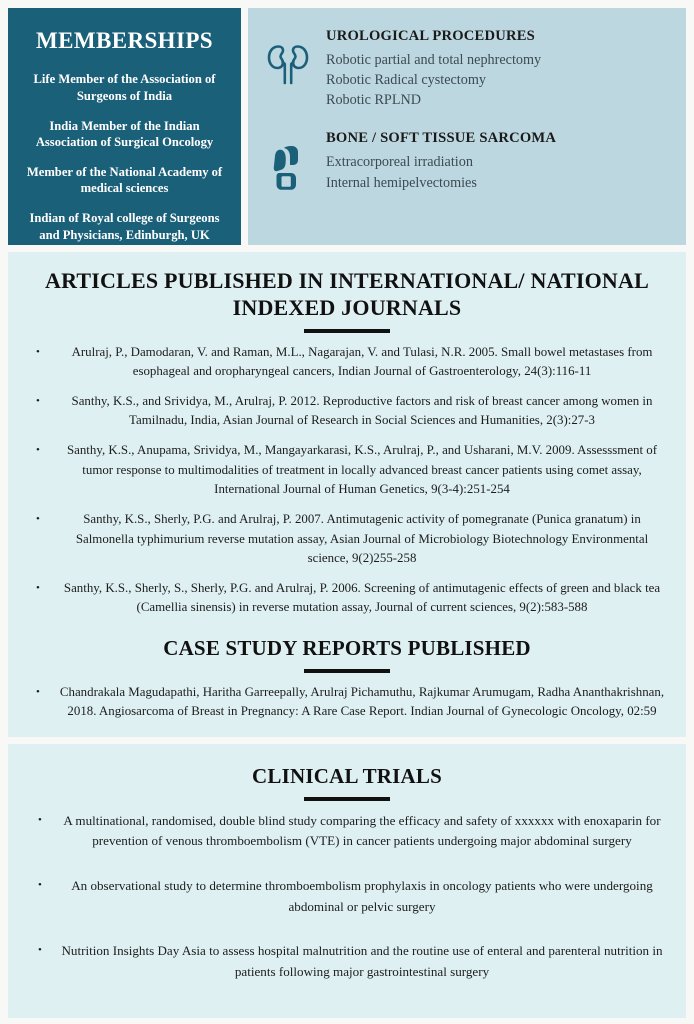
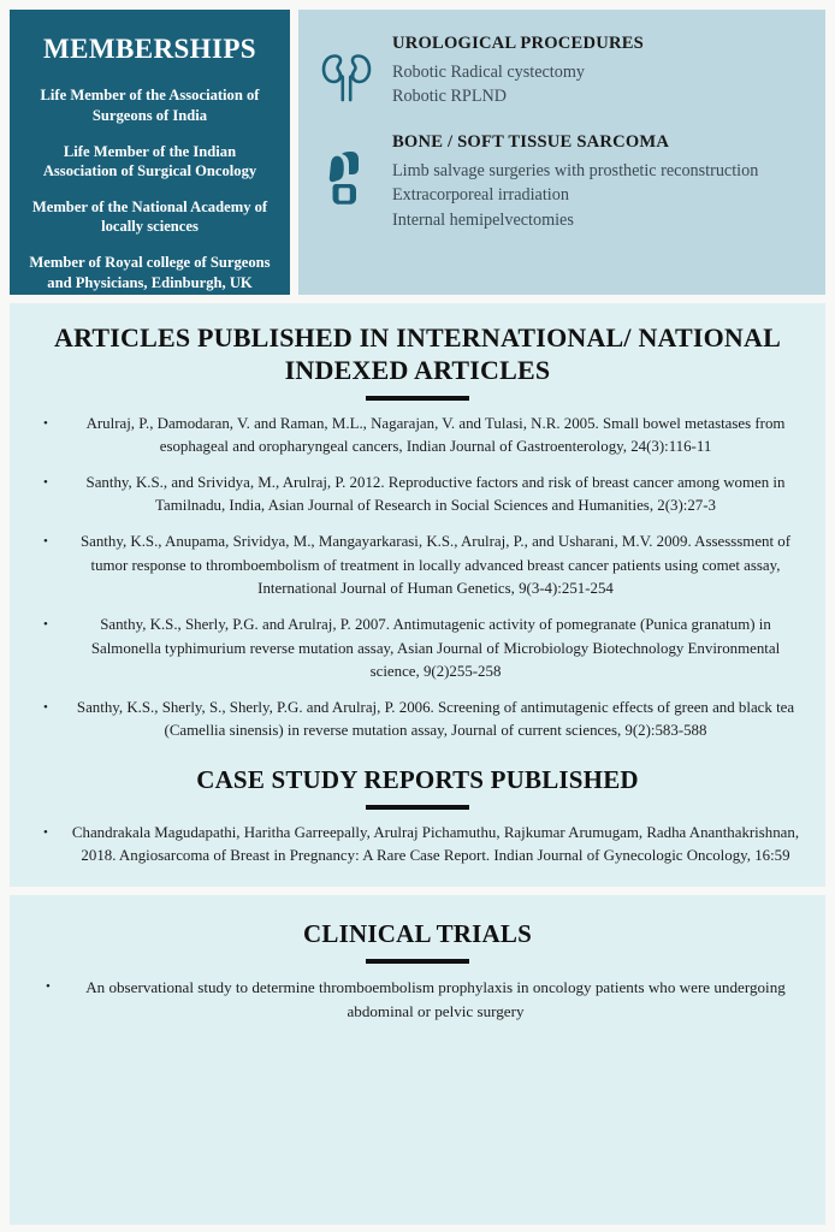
  MEMBERSHIPS
  Life Member of the Association of Surgeons of India
- India Member of the Indian Association of Surgical Oncology
+ Life Member of the Indian Association of Surgical Oncology
- Member of the National Academy of medical sciences
+ Member of the National Academy of locally sciences
- Indian of Royal college of Surgeons and Physicians, Edinburgh, UK
+ Member of Royal college of Surgeons and Physicians, Edinburgh, UK
  UROLOGICAL PROCEDURES
- Robotic partial and total nephrectomy
  Robotic Radical cystectomy
  Robotic RPLND
  BONE / SOFT TISSUE SARCOMA
+ Limb salvage surgeries with prosthetic reconstruction
  Extracorporeal irradiation
  Internal hemipelvectomies
- ARTICLES PUBLISHED IN INTERNATIONAL/ NATIONAL INDEXED JOURNALS
+ ARTICLES PUBLISHED IN INTERNATIONAL/ NATIONAL INDEXED ARTICLES
  Arulraj, P., Damodaran, V. and Raman, M.L., Nagarajan, V. and Tulasi, N.R. 2005. Small bowel metastases from esophageal and oropharyngeal cancers, Indian Journal of Gastroenterology, 24(3):116-11
  Santhy, K.S., and Srividya, M., Arulraj, P. 2012. Reproductive factors and risk of breast cancer among women in Tamilnadu, India, Asian Journal of Research in Social Sciences and Humanities, 2(3):27-3
- Santhy, K.S., Anupama, Srividya, M., Mangayarkarasi, K.S., Arulraj, P., and Usharani, M.V. 2009. Assesssment of tumor response to multimodalities of treatment in locally advanced breast cancer patients using comet assay, International Journal of Human Genetics, 9(3-4):251-254
+ Santhy, K.S., Anupama, Srividya, M., Mangayarkarasi, K.S., Arulraj, P., and Usharani, M.V. 2009. Assesssment of tumor response to thromboembolism of treatment in locally advanced breast cancer patients using comet assay, International Journal of Human Genetics, 9(3-4):251-254
  Santhy, K.S., Sherly, P.G. and Arulraj, P. 2007. Antimutagenic activity of pomegranate (Punica granatum) in Salmonella typhimurium reverse mutation assay, Asian Journal of Microbiology Biotechnology Environmental science, 9(2)255-258
  Santhy, K.S., Sherly, S., Sherly, P.G. and Arulraj, P. 2006. Screening of antimutagenic effects of green and black tea (Camellia sinensis) in reverse mutation assay, Journal of current sciences, 9(2):583-588
  CASE STUDY REPORTS PUBLISHED
- Chandrakala Magudapathi, Haritha Garreepally, Arulraj Pichamuthu, Rajkumar Arumugam, Radha Ananthakrishnan, 2018. Angiosarcoma of Breast in Pregnancy: A Rare Case Report. Indian Journal of Gynecologic Oncology, 02:59
+ Chandrakala Magudapathi, Haritha Garreepally, Arulraj Pichamuthu, Rajkumar Arumugam, Radha Ananthakrishnan, 2018. Angiosarcoma of Breast in Pregnancy: A Rare Case Report. Indian Journal of Gynecologic Oncology, 16:59
  CLINICAL TRIALS
- A multinational, randomised, double blind study comparing the efficacy and safety of xxxxxx with enoxaparin for prevention of venous thromboembolism (VTE) in cancer patients undergoing major abdominal surgery
  An observational study to determine thromboembolism prophylaxis in oncology patients who were undergoing abdominal or pelvic surgery
- Nutrition Insights Day Asia to assess hospital malnutrition and the routine use of enteral and parenteral nutrition in patients following major gastrointestinal surgery
